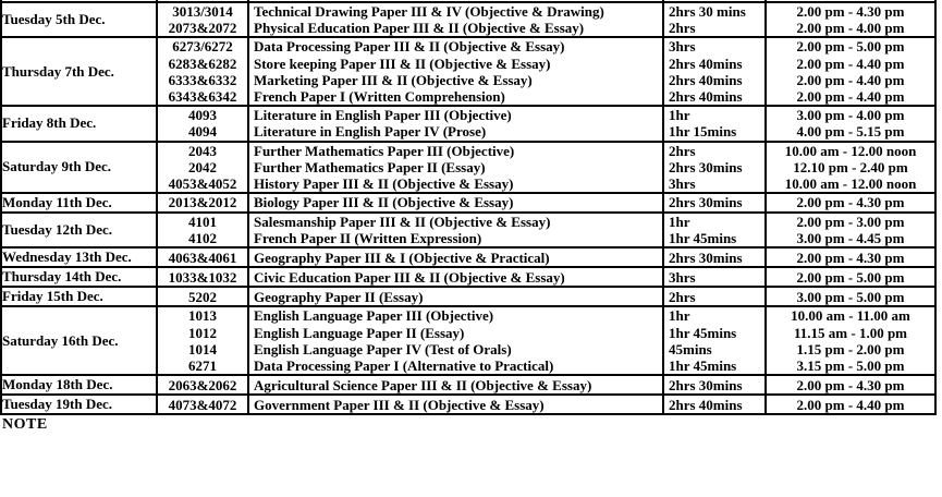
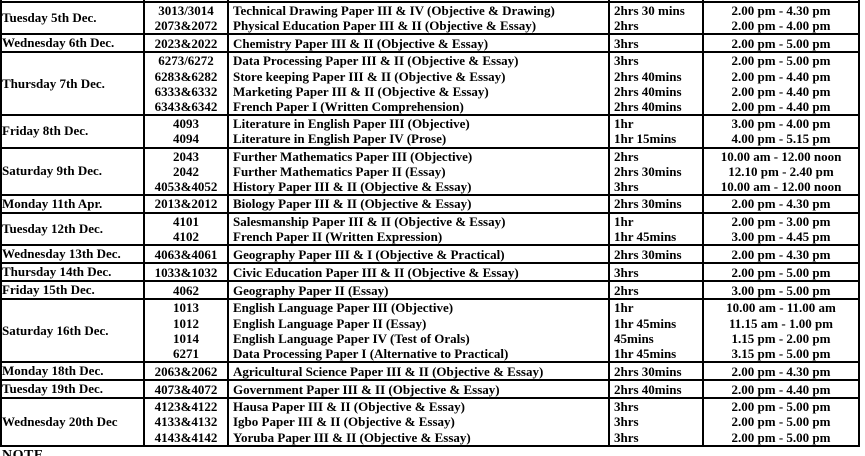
  Tuesday 5th Dec.	3013/30142073&2072	Technical Drawing Paper III & IV (Objective & Drawing)Physical Education Paper III & II (Objective & Essay)	2hrs 30 mins2hrs	2.00 pm - 4.30 pm2.00 pm - 4.00 pm
+ Wednesday 6th Dec.	2023&2022	Chemistry Paper III & II (Objective & Essay)	3hrs	2.00 pm - 5.00 pm
  Thursday 7th Dec.	6273/62726283&62826333&63326343&6342	Data Processing Paper III & II (Objective & Essay)Store keeping Paper III & II (Objective & Essay)Marketing Paper III & II (Objective & Essay)French Paper I (Written Comprehension)	3hrs2hrs 40mins2hrs 40mins2hrs 40mins	2.00 pm - 5.00 pm2.00 pm - 4.40 pm2.00 pm - 4.40 pm2.00 pm - 4.40 pm
  Friday 8th Dec.	40934094	Literature in English Paper III (Objective)Literature in English Paper IV (Prose)	1hr1hr 15mins	3.00 pm - 4.00 pm4.00 pm - 5.15 pm
  Saturday 9th Dec.	204320424053&4052	Further Mathematics Paper III (Objective)Further Mathematics Paper II (Essay)History Paper III & II (Objective & Essay)	2hrs2hrs 30mins3hrs	10.00 am - 12.00 noon12.10 pm - 2.40 pm10.00 am - 12.00 noon
- Monday 11th Dec.	2013&2012	Biology Paper III & II (Objective & Essay)	2hrs 30mins	2.00 pm - 4.30 pm
+ Monday 11th Apr.	2013&2012	Biology Paper III & II (Objective & Essay)	2hrs 30mins	2.00 pm - 4.30 pm
  Tuesday 12th Dec.	41014102	Salesmanship Paper III & II (Objective & Essay)French Paper II (Written Expression)	1hr1hr 45mins	2.00 pm - 3.00 pm3.00 pm - 4.45 pm
  Wednesday 13th Dec.	4063&4061	Geography Paper III & I (Objective & Practical)	2hrs 30mins	2.00 pm - 4.30 pm
  Thursday 14th Dec.	1033&1032	Civic Education Paper III & II (Objective & Essay)	3hrs	2.00 pm - 5.00 pm
- Friday 15th Dec.	5202	Geography Paper II (Essay)	2hrs	3.00 pm - 5.00 pm
+ Friday 15th Dec.	4062	Geography Paper II (Essay)	2hrs	3.00 pm - 5.00 pm
  Saturday 16th Dec.	1013101210146271	English Language Paper III (Objective)English Language Paper II (Essay)English Language Paper IV (Test of Orals)Data Processing Paper I (Alternative to Practical)	1hr1hr 45mins45mins1hr 45mins	10.00 am - 11.00 am11.15 am - 1.00 pm1.15 pm - 2.00 pm3.15 pm - 5.00 pm
  Monday 18th Dec.	2063&2062	Agricultural Science Paper III & II (Objective & Essay)	2hrs 30mins	2.00 pm - 4.30 pm
  Tuesday 19th Dec.	4073&4072	Government Paper III & II (Objective & Essay)	2hrs 40mins	2.00 pm - 4.40 pm
+ Wednesday 20th Dec	4123&41224133&41324143&4142	Hausa Paper III & II (Objective & Essay)Igbo Paper III & II (Objective & Essay)Yoruba Paper III & II (Objective & Essay)	3hrs3hrs3hrs	2.00 pm - 5.00 pm2.00 pm - 5.00 pm2.00 pm - 5.00 pm
  NOTE
